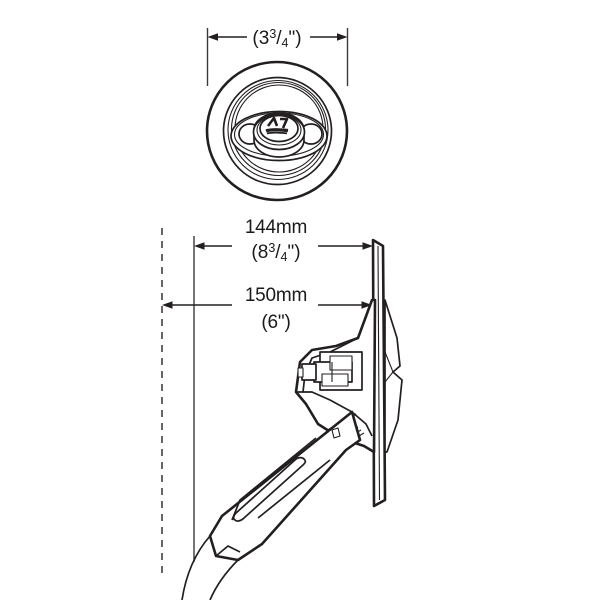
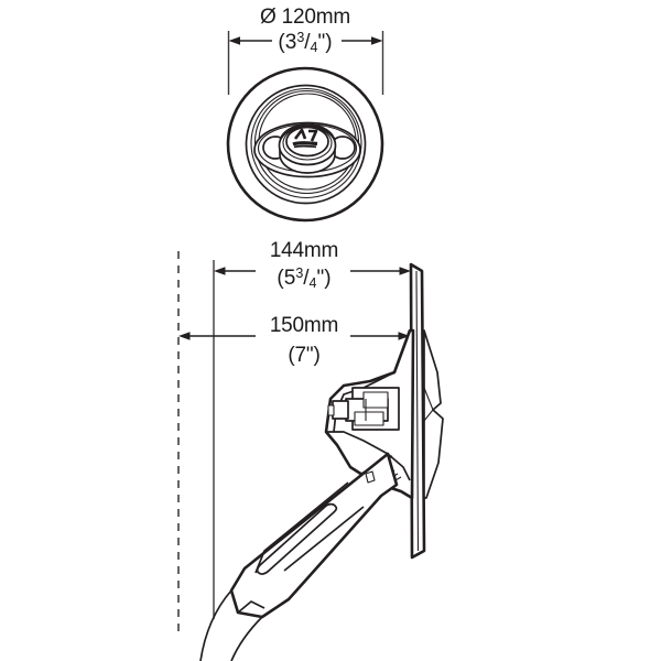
+ Ø 120mm
  (33/4")
  144mm
- (83/4")
+ (53/4")
  150mm
- (6")
+ (7")
